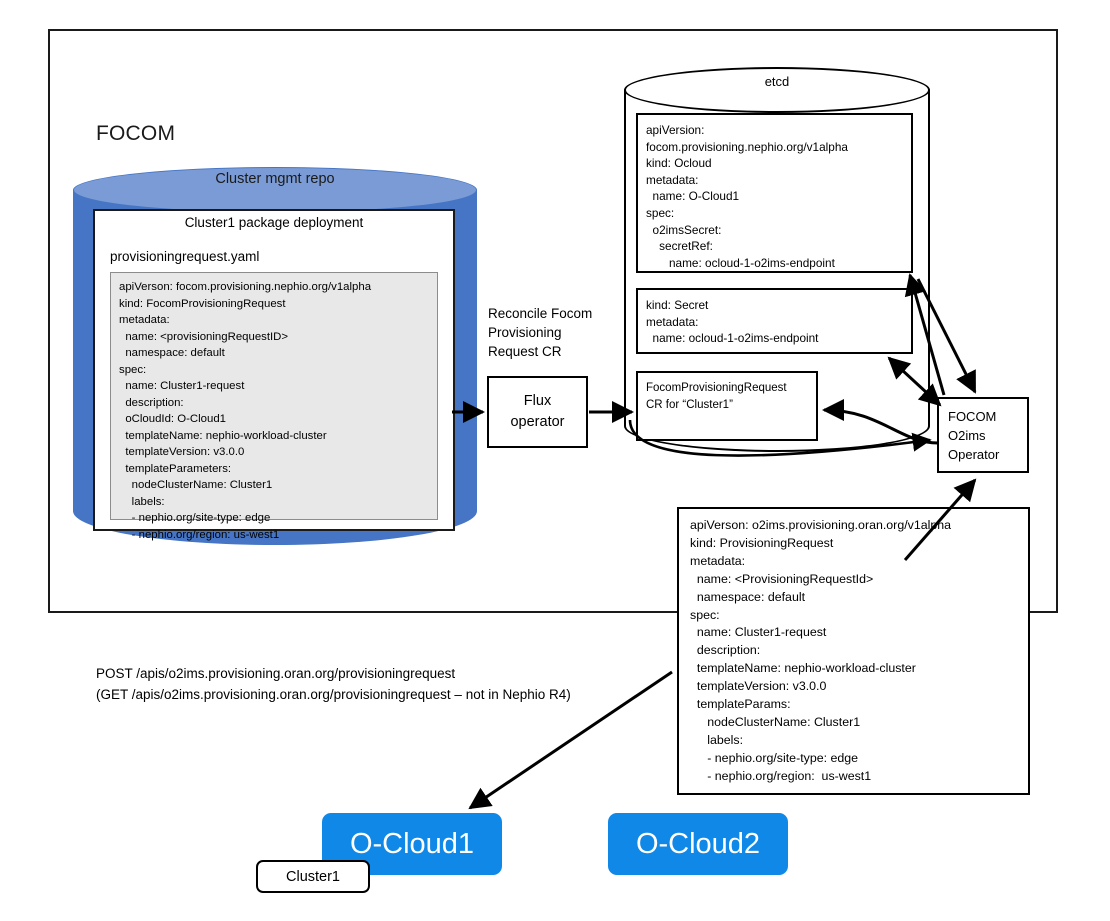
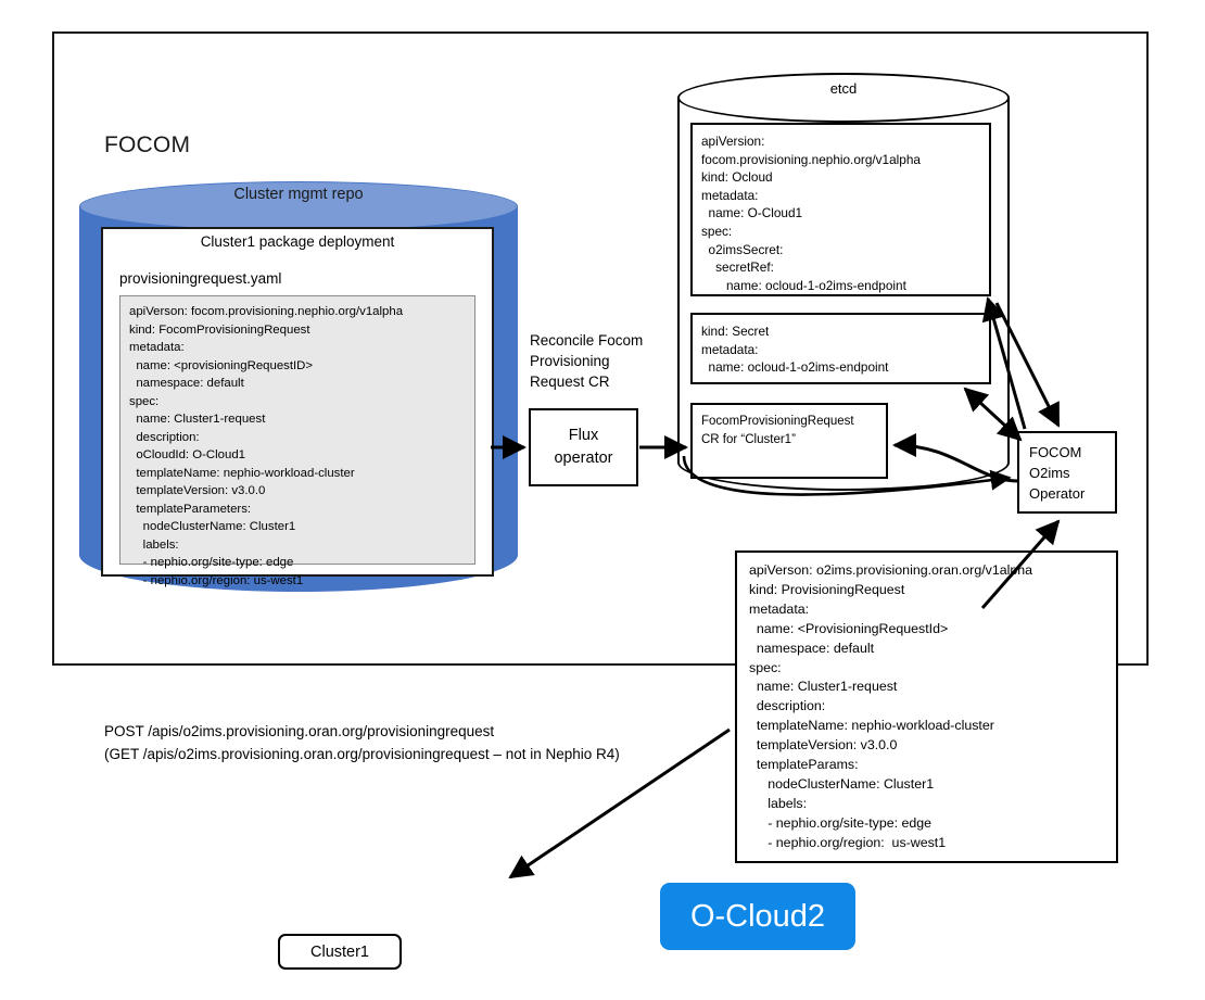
  FOCOM
  Cluster mgmt repo
  Cluster1 package deployment
  provisioningrequest.yaml
  apiVerson: focom.provisioning.nephio.org/v1alpha
  kind: FocomProvisioningRequest
  metadata:
  name: <provisioningRequestID>
  namespace: default
  spec:
  name: Cluster1-request
  description:
  oCloudId: O-Cloud1
  templateName: nephio-workload-cluster
  templateVersion: v3.0.0
  templateParameters:
  nodeClusterName: Cluster1
  labels:
  - nephio.org/site-type: edge
  - nephio.org/region: us-west1
  Reconcile Focom
  Provisioning
  Request CR
  Flux
  operator
  etcd
  apiVersion:
  focom.provisioning.nephio.org/v1alpha
  kind: Ocloud
  metadata:
  name: O-Cloud1
  spec:
  o2imsSecret:
  secretRef:
  name: ocloud-1-o2ims-endpoint
  kind: Secret
  metadata:
  name: ocloud-1-o2ims-endpoint
  FocomProvisioningRequest
  CR for “Cluster1”
  FOCOM
  O2ims
  Operator
  apiVerson: o2ims.provisioning.oran.org/v1alha
  kind: ProvisioningRequest
  metadata:
  name: <ProvisioningRequestId>
  namespace: default
  spec:
  name: Cluster1-request
  description:
  templateName: nephio-workload-cluster
  templateVersion: v3.0.0
  templateParams:
  nodeClusterName: Cluster1
  labels:
  - nephio.org/site-type: edge
  - nephio.org/region: us-west1
  POST /apis/o2ims.provisioning.oran.org/provisioningrequest
  (GET /apis/o2ims.provisioning.oran.org/provisioningrequest – not in Nephio R4)
- O-Cloud1
  O-Cloud2
  Cluster1
